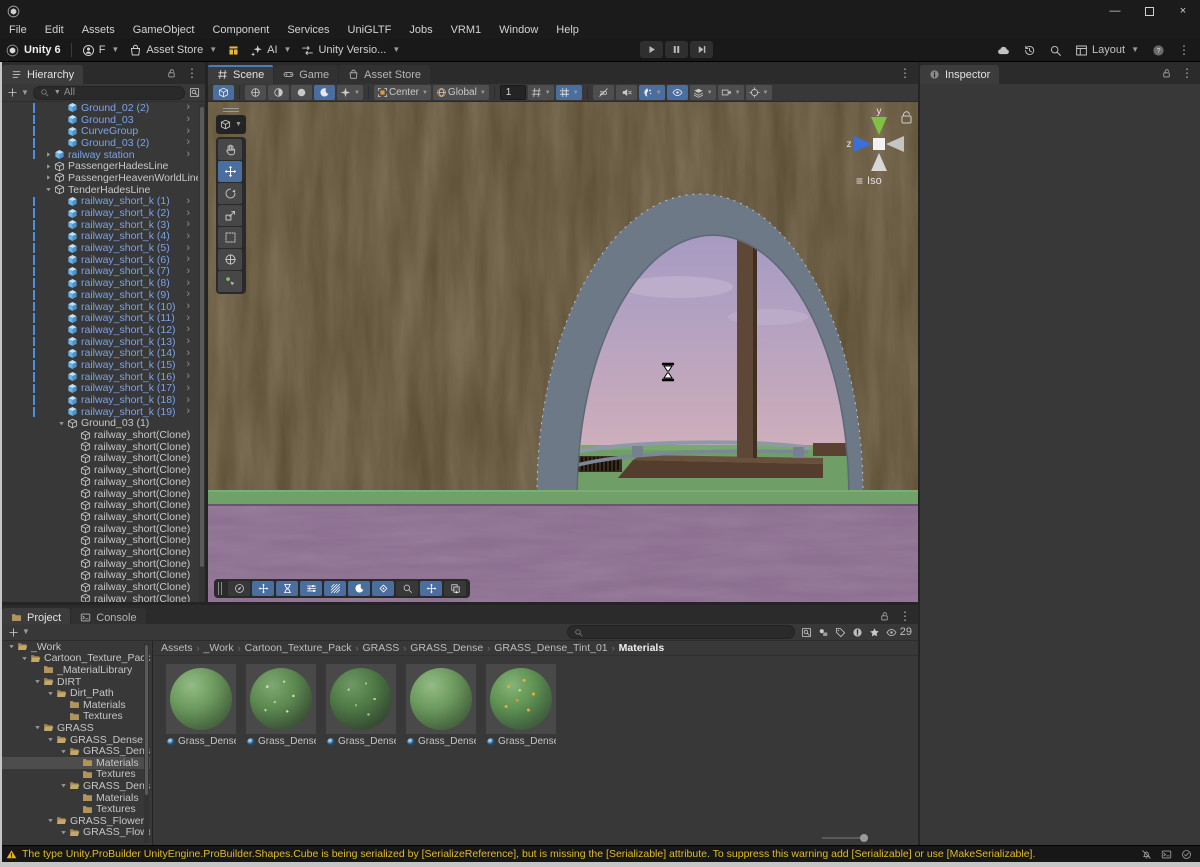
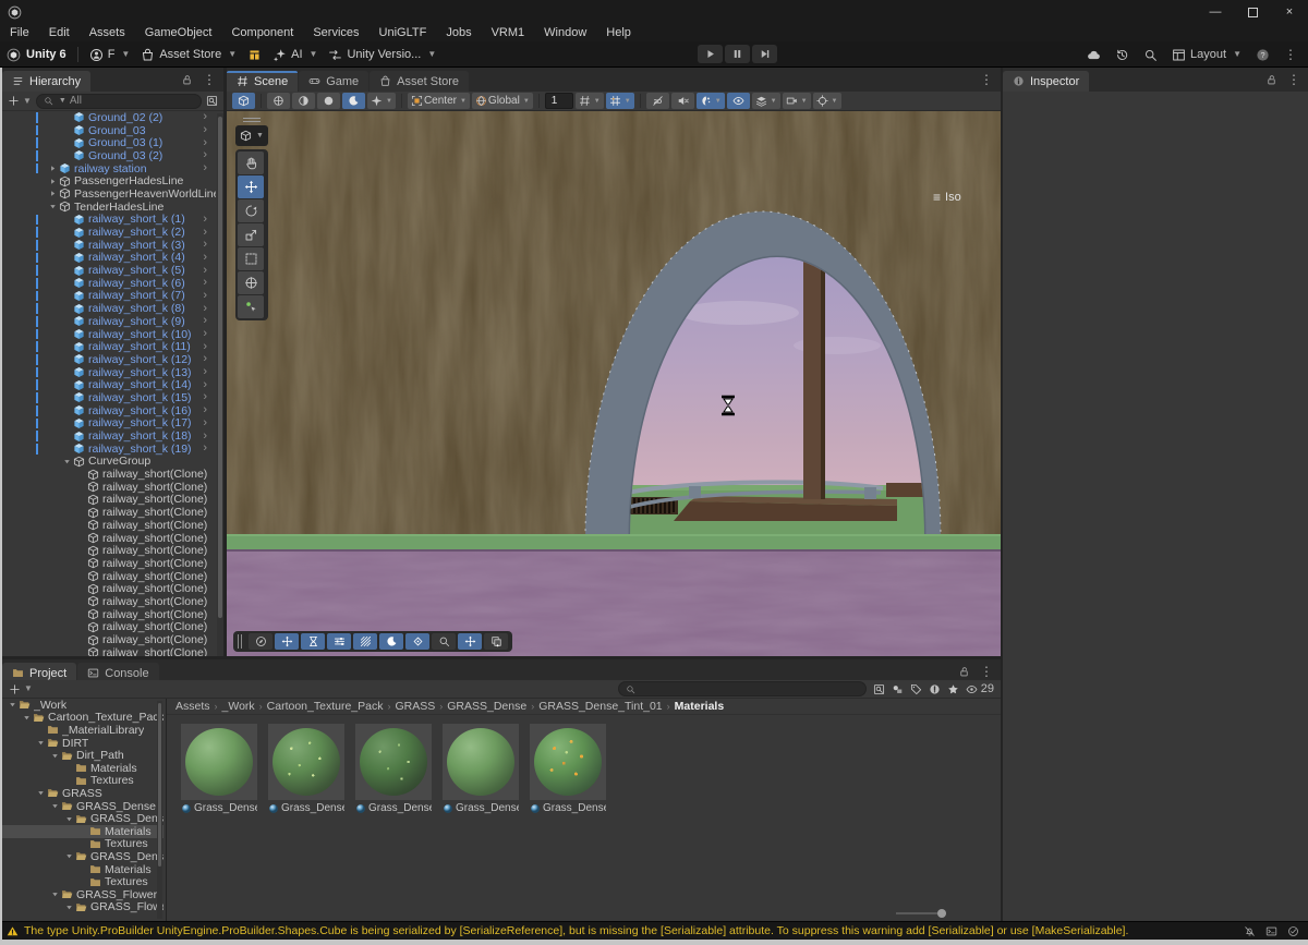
  —
  ×
  File
  Edit
  Assets
  GameObject
  Component
  Services
  UniGLTF
  Jobs
  VRM1
  Window
  Help
  Unity 6
  F
  ▼
  Asset Store
  ▼
  AI
  ▼
  Unity Versio...
  ▼
  Layout
  ▼
  ?
  ⋮
  Hierarchy
  ⋮
  ▼
  All
  Ground_02 (2)
  ›
  Ground_03
  ›
- CurveGroup
+ Ground_03 (1)
  ›
  Ground_03 (2)
  ›
  railway station
  ›
  PassengerHadesLine
  PassengerHeavenWorldLin
  TenderHadesLine
  railway_short_k (1)
  ›
  railway_short_k (2)
  ›
  railway_short_k (3)
  ›
  railway_short_k (4)
  ›
  railway_short_k (5)
  ›
  railway_short_k (6)
  ›
  railway_short_k (7)
  ›
  railway_short_k (8)
  ›
  railway_short_k (9)
  ›
  railway_short_k (10)
  ›
  railway_short_k (11)
  ›
  railway_short_k (12)
  ›
  railway_short_k (13)
  ›
  railway_short_k (14)
  ›
  railway_short_k (15)
  ›
  railway_short_k (16)
  ›
  railway_short_k (17)
  ›
  railway_short_k (18)
  ›
  railway_short_k (19)
  ›
- Ground_03 (1)
+ CurveGroup
  railway_short(Clone)
  railway_short(Clone)
  railway_short(Clone)
  railway_short(Clone)
  railway_short(Clone)
  railway_short(Clone)
  railway_short(Clone)
  railway_short(Clone)
  railway_short(Clone)
  railway_short(Clone)
  railway_short(Clone)
  railway_short(Clone)
  railway_short(Clone)
  railway_short(Clone)
  railway_short(Clone)
  Scene
  Game
  Asset Store
  ⋮
  Center
  Global
  1
- y
- z
  ≡
  Iso
  Inspector
  ⋮
  Project
  Console
  ⋮
  ▼
  29
  _Work
  Cartoon_Texture_Pac
  _MaterialLibrary
  DIRT
  Dirt_Path
  Materials
  Textures
  GRASS
  GRASS_Dense
  GRASS_Den
  Materials
  Textures
  GRASS_Den
  Materials
  Textures
  GRASS_Flower
  Assets
  ›
  _Work
  ›
  Cartoon_Texture_Pack
  ›
  GRASS
  ›
  GRASS_Dense
  ›
  GRASS_Dense_Tint_01
  ›
  Materials
  The type Unity.ProBuilder UnityEngine.ProBuilder.Shapes.Cube is being serialized by [SerializeReference], but is missing the [Serializable] attribute. To suppress this warning add [Serializable] or use [MakeSerializable].
